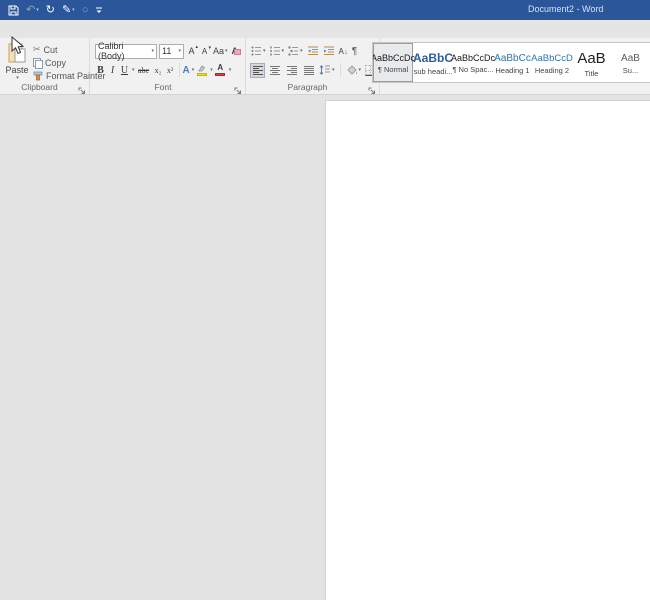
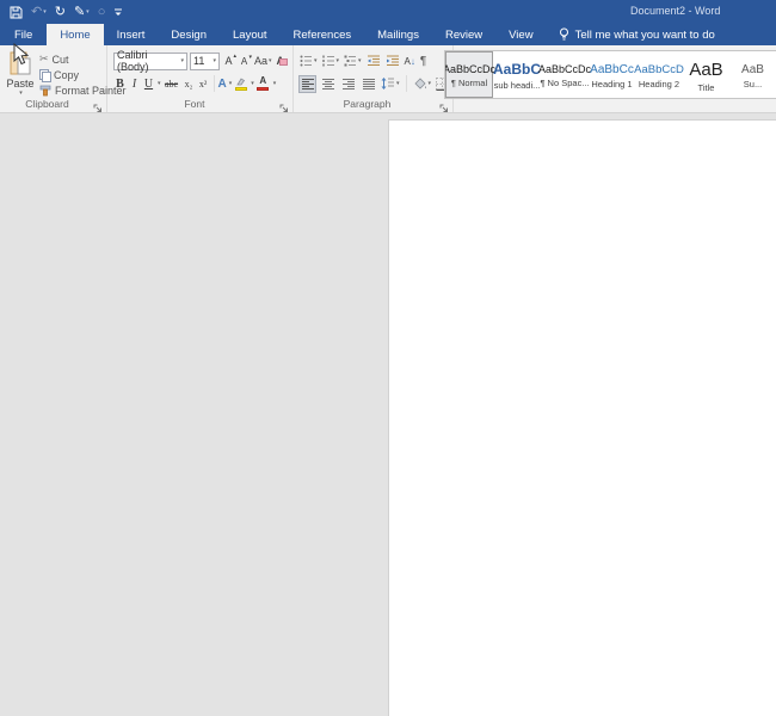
  ↶
  ↻
  ✎
  ○
  Document2 - Word
+ File
+ Home
+ Insert
+ Design
+ Layout
+ References
+ Mailings
+ Review
+ View
+ Tell me what you want to do
  Paste
  ✂
  Cut
  Copy
  Format Painter
  Clipboard
  Calibri (Body)
  11
  A
  A
  Aa
  B
  I
  U
  abc
  x₂
  x²
  A
  A
  Font
  A
  ↓
  ¶
  Paragraph
  AaBbCcDc
  ¶ Normal
  AaBbC
  sub headi...
  AaBbCcDc
  ¶ No Spac...
  AaBbCc
  Heading 1
  AaBbCcD
  Heading 2
  AaB
  Title
  AaB
  Su...
